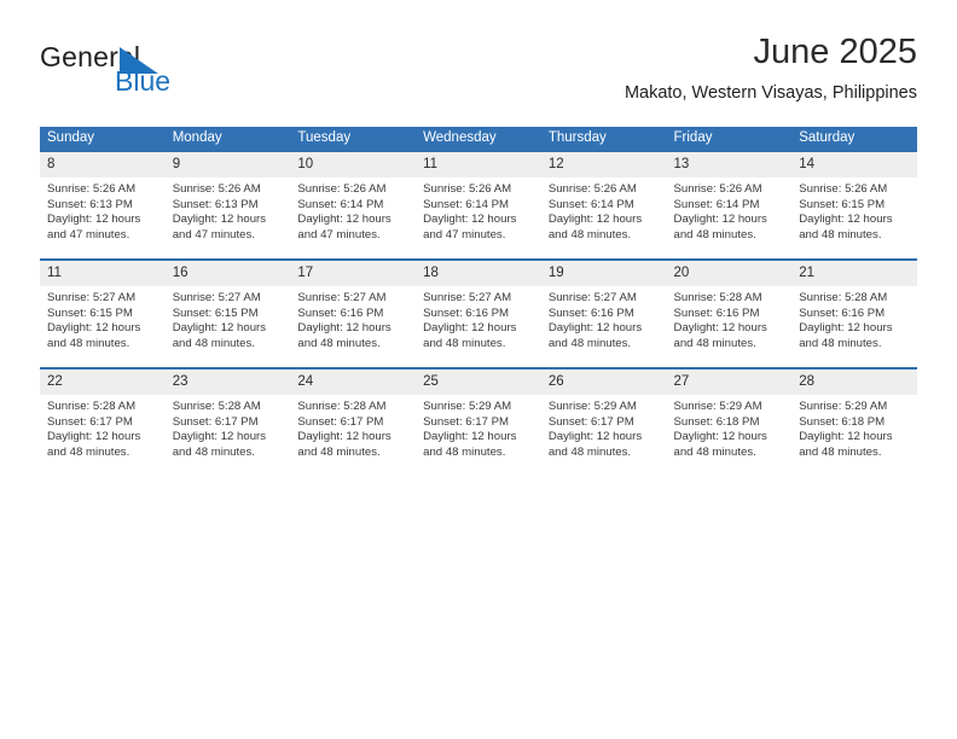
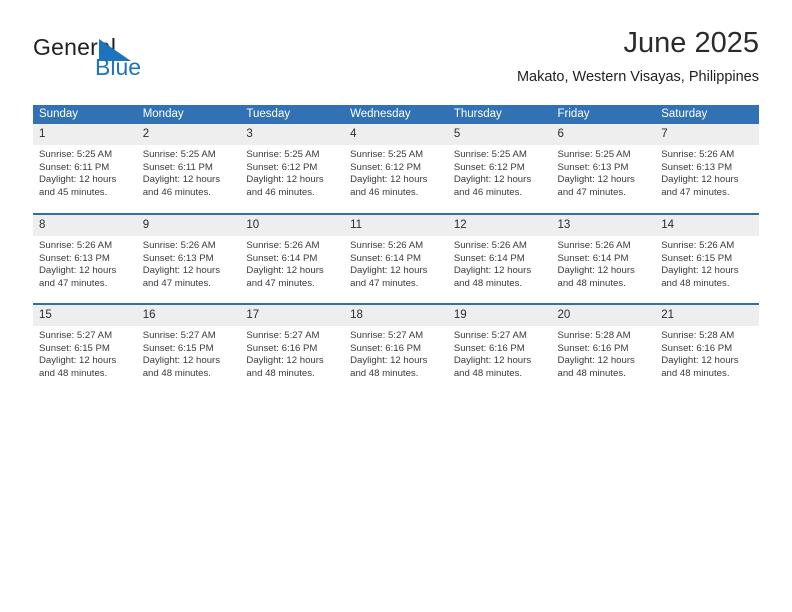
  Generl
  Blue
  June 2025
  Makato, Western Visayas, Philippines
  Sunday	Monday	Tuesday	Wednesday	Thursday	Friday	Saturday
+ 1Sunrise: 5:25 AMSunset: 6:11 PMDaylight: 12 hoursand 45 minutes.	2Sunrise: 5:25 AMSunset: 6:11 PMDaylight: 12 hoursand 46 minutes.	3Sunrise: 5:25 AMSunset: 6:12 PMDaylight: 12 hoursand 46 minutes.	4Sunrise: 5:25 AMSunset: 6:12 PMDaylight: 12 hoursand 46 minutes.	5Sunrise: 5:25 AMSunset: 6:12 PMDaylight: 12 hoursand 46 minutes.	6Sunrise: 5:25 AMSunset: 6:13 PMDaylight: 12 hoursand 47 minutes.	7Sunrise: 5:26 AMSunset: 6:13 PMDaylight: 12 hoursand 47 minutes.
  8Sunrise: 5:26 AMSunset: 6:13 PMDaylight: 12 hoursand 47 minutes.	9Sunrise: 5:26 AMSunset: 6:13 PMDaylight: 12 hoursand 47 minutes.	10Sunrise: 5:26 AMSunset: 6:14 PMDaylight: 12 hoursand 47 minutes.	11Sunrise: 5:26 AMSunset: 6:14 PMDaylight: 12 hoursand 47 minutes.	12Sunrise: 5:26 AMSunset: 6:14 PMDaylight: 12 hoursand 48 minutes.	13Sunrise: 5:26 AMSunset: 6:14 PMDaylight: 12 hoursand 48 minutes.	14Sunrise: 5:26 AMSunset: 6:15 PMDaylight: 12 hoursand 48 minutes.
- 11Sunrise: 5:27 AMSunset: 6:15 PMDaylight: 12 hoursand 48 minutes.	16Sunrise: 5:27 AMSunset: 6:15 PMDaylight: 12 hoursand 48 minutes.	17Sunrise: 5:27 AMSunset: 6:16 PMDaylight: 12 hoursand 48 minutes.	18Sunrise: 5:27 AMSunset: 6:16 PMDaylight: 12 hoursand 48 minutes.	19Sunrise: 5:27 AMSunset: 6:16 PMDaylight: 12 hoursand 48 minutes.	20Sunrise: 5:28 AMSunset: 6:16 PMDaylight: 12 hoursand 48 minutes.	21Sunrise: 5:28 AMSunset: 6:16 PMDaylight: 12 hoursand 48 minutes.
+ 15Sunrise: 5:27 AMSunset: 6:15 PMDaylight: 12 hoursand 48 minutes.	16Sunrise: 5:27 AMSunset: 6:15 PMDaylight: 12 hoursand 48 minutes.	17Sunrise: 5:27 AMSunset: 6:16 PMDaylight: 12 hoursand 48 minutes.	18Sunrise: 5:27 AMSunset: 6:16 PMDaylight: 12 hoursand 48 minutes.	19Sunrise: 5:27 AMSunset: 6:16 PMDaylight: 12 hoursand 48 minutes.	20Sunrise: 5:28 AMSunset: 6:16 PMDaylight: 12 hoursand 48 minutes.	21Sunrise: 5:28 AMSunset: 6:16 PMDaylight: 12 hoursand 48 minutes.
- 22Sunrise: 5:28 AMSunset: 6:17 PMDaylight: 12 hoursand 48 minutes.	23Sunrise: 5:28 AMSunset: 6:17 PMDaylight: 12 hoursand 48 minutes.	24Sunrise: 5:28 AMSunset: 6:17 PMDaylight: 12 hoursand 48 minutes.	25Sunrise: 5:29 AMSunset: 6:17 PMDaylight: 12 hoursand 48 minutes.	26Sunrise: 5:29 AMSunset: 6:17 PMDaylight: 12 hoursand 48 minutes.	27Sunrise: 5:29 AMSunset: 6:18 PMDaylight: 12 hoursand 48 minutes.	28Sunrise: 5:29 AMSunset: 6:18 PMDaylight: 12 hoursand 48 minutes.
